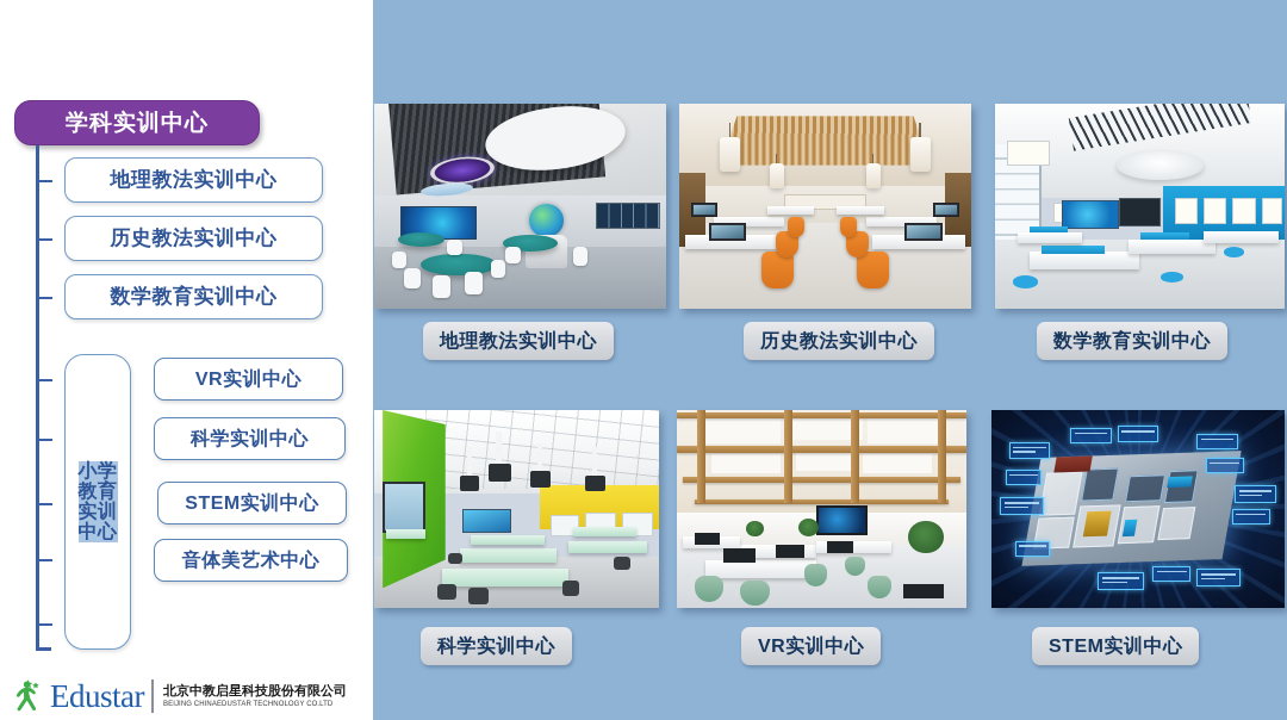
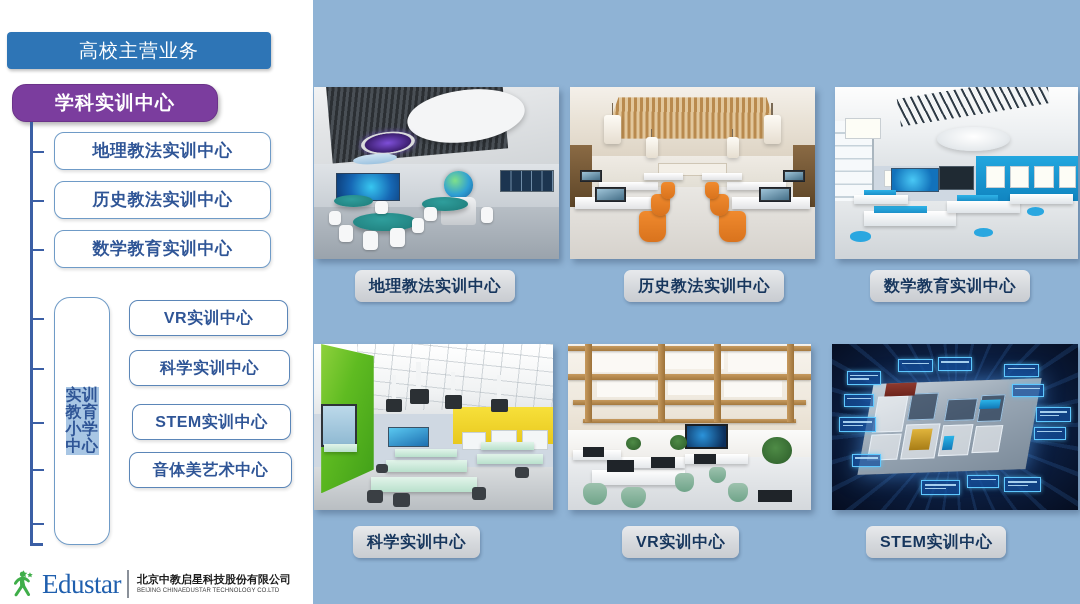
+ 高校主营业务
  学科实训中心
  地理教法实训中心
  历史教法实训中心
  数学教育实训中心
- 小学
+ 实训
  教育
- 实训
+ 小学
  中心
  VR实训中心
  科学实训中心
  STEM实训中心
  音体美艺术中心
  Edustar
  北京中教启星科技股份有限公司
  地理教法实训中心
  历史教法实训中心
  数学教育实训中心
  科学实训中心
  VR实训中心
  STEM实训中心
